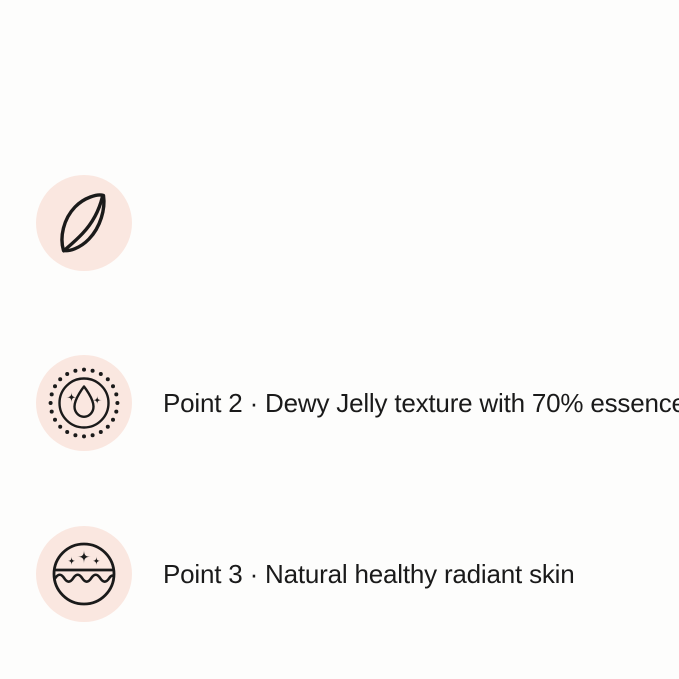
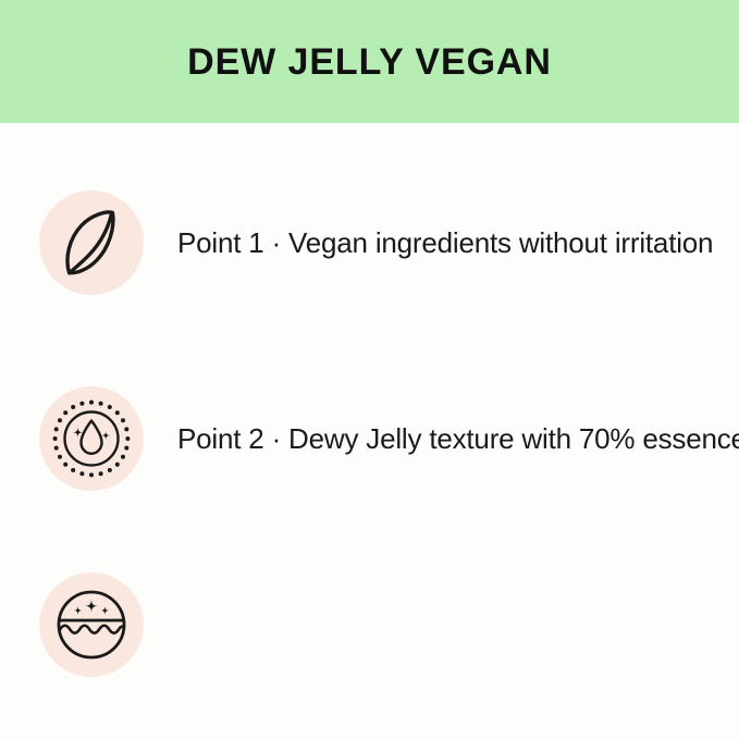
+ DEW JELLY VEGAN
+ Point 1 · Vegan ingredients without irritation
  Point 2 · Dewy Jelly texture with 70% essenc
- Point 3 · Natural healthy radiant skin
